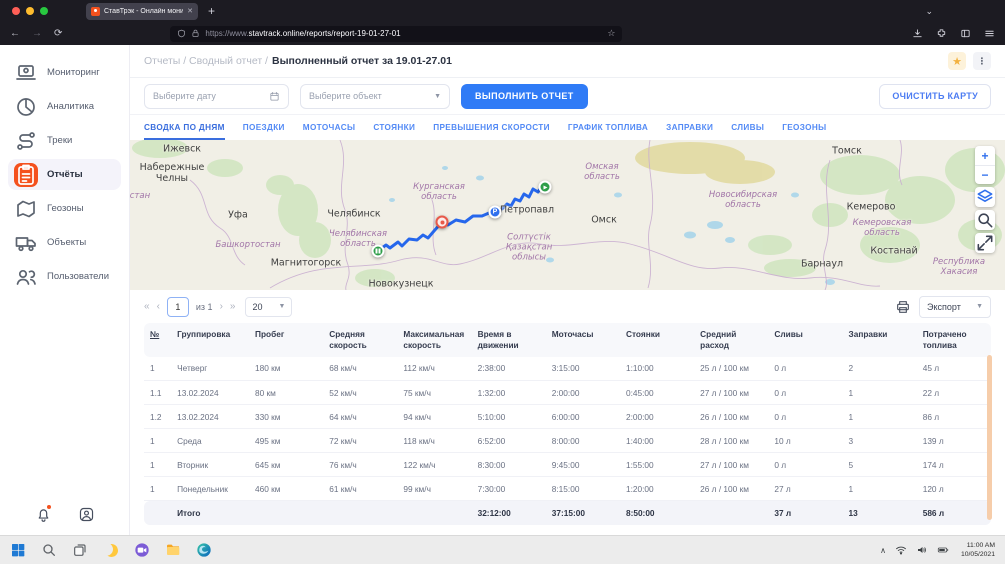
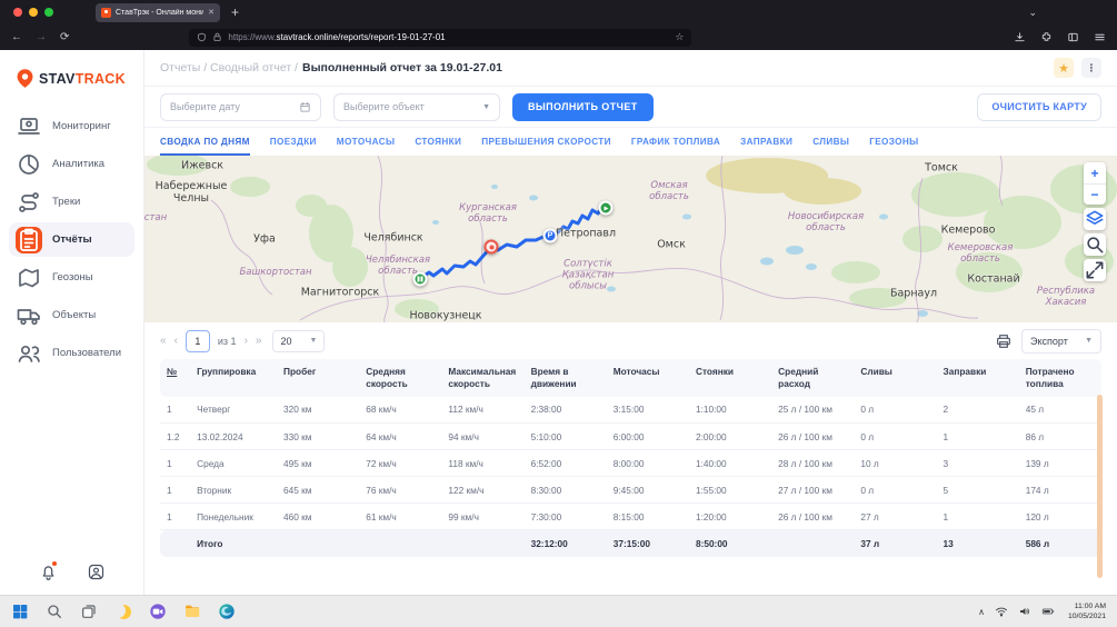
  +
  ⌄
  ←
  →
  ⟳
  https://www.stavtrack.online/reports/report-19-01-27-01
  ☆
+ STAVTRACK
  Мониторинг
  Аналитика
  Треки
  Отчёты
  Геозоны
  Объекты
  Пользователи
  Отчеты / Сводный отчет /
  Выполненный отчет за 19.01-27.01
  ★
  ⋮
  Выберите дату
  Выберите объект
  ВЫПОЛНИТЬ ОТЧЕТ
  ОЧИСТИТЬ КАРТУ
  СВОДКА ПО ДНЯМ
  ПОЕЗДКИ
  МОТОЧАСЫ
  СТОЯНКИ
  ПРЕВЫШЕНИЯ СКОРОСТИ
  ГРАФИК ТОПЛИВА
  ЗАПРАВКИ
  СЛИВЫ
  ГЕОЗОНЫ
  Ижевск
  Набережные
  Челны
  стан
  Уфа
  Башкортостан
  Челябинск
  Челябинская
  область
  Магнитогорск
  Новокузнецк
  Курганская
  область
  Петропавл
  Солтүстік
  Қазақстан
  облысы
  Омская
  область
  Омск
  Новосибирская
  область
  Томск
  Кемерово
  Кемеровская
  область
  Костанай
  Барнаул
  Республика
  Хакасия
  +
  −
  «
  ‹
  1
  из 1
  ›
  »
  20
  Экспорт
  №	Группировка	Пробег	Средняя скорость	Максимальная скорость	Время в движении	Моточасы	Стоянки	Средний расход	Сливы	Заправки	Потрачено топлива
- 1	Четверг	180 км	68 км/ч	112 км/ч	2:38:00	3:15:00	1:10:00	25 л / 100 км	0 л	2	45 л
+ 1	Четверг	320 км	68 км/ч	112 км/ч	2:38:00	3:15:00	1:10:00	25 л / 100 км	0 л	2	45 л
- 1.1	13.02.2024	80 км	52 км/ч	75 км/ч	1:32:00	2:00:00	0:45:00	27 л / 100 км	0 л	1	22 л
  1.2	13.02.2024	330 км	64 км/ч	94 км/ч	5:10:00	6:00:00	2:00:00	26 л / 100 км	0 л	1	86 л
  1	Среда	495 км	72 км/ч	118 км/ч	6:52:00	8:00:00	1:40:00	28 л / 100 км	10 л	3	139 л
  1	Вторник	645 км	76 км/ч	122 км/ч	8:30:00	9:45:00	1:55:00	27 л / 100 км	0 л	5	174 л
  1	Понедельник	460 км	61 км/ч	99 км/ч	7:30:00	8:15:00	1:20:00	26 л / 100 км	27 л	1	120 л
  	Итого				32:12:00	37:15:00	8:50:00		37 л	13	586 л
  ∧
